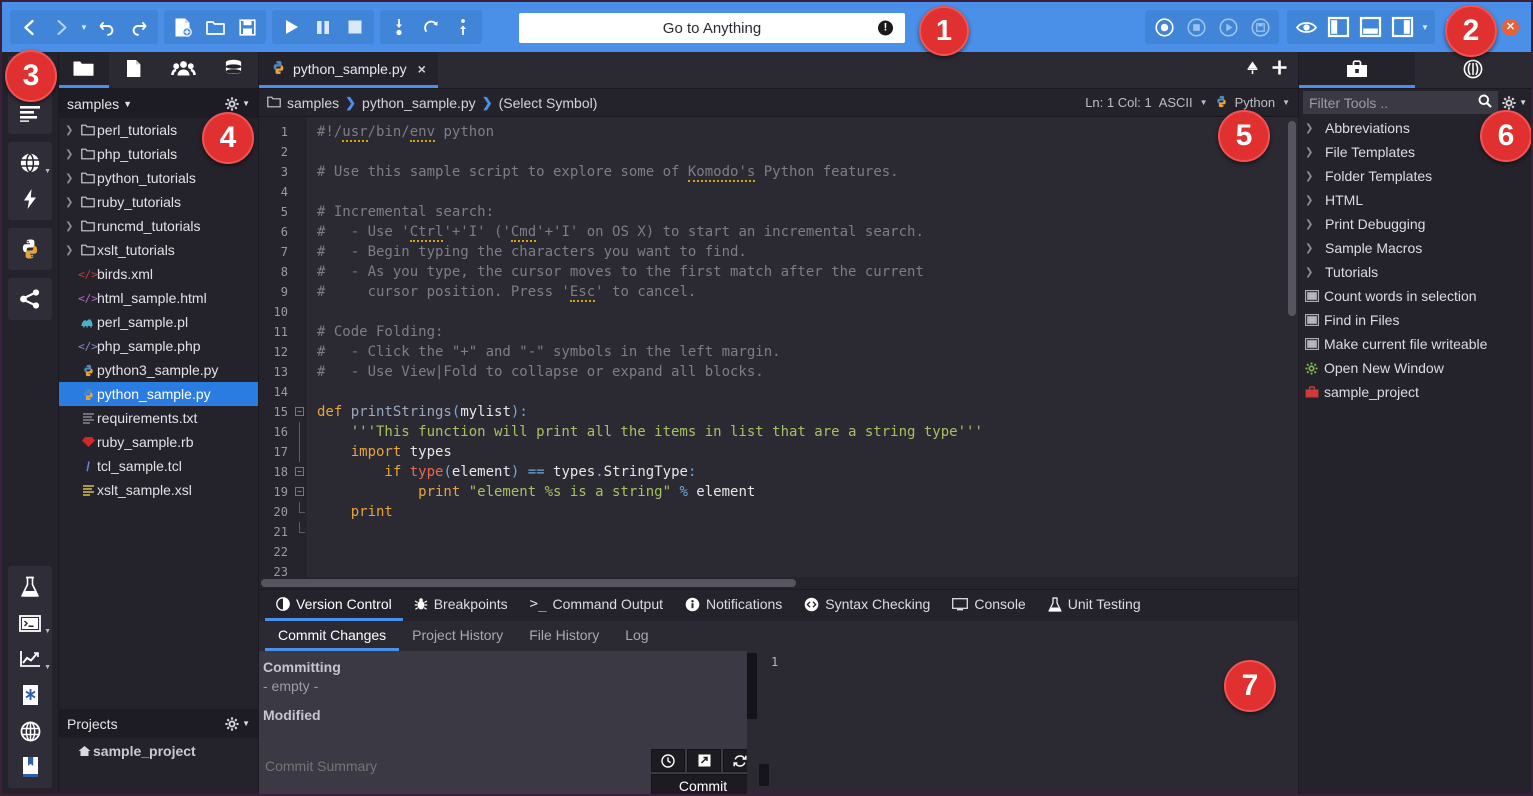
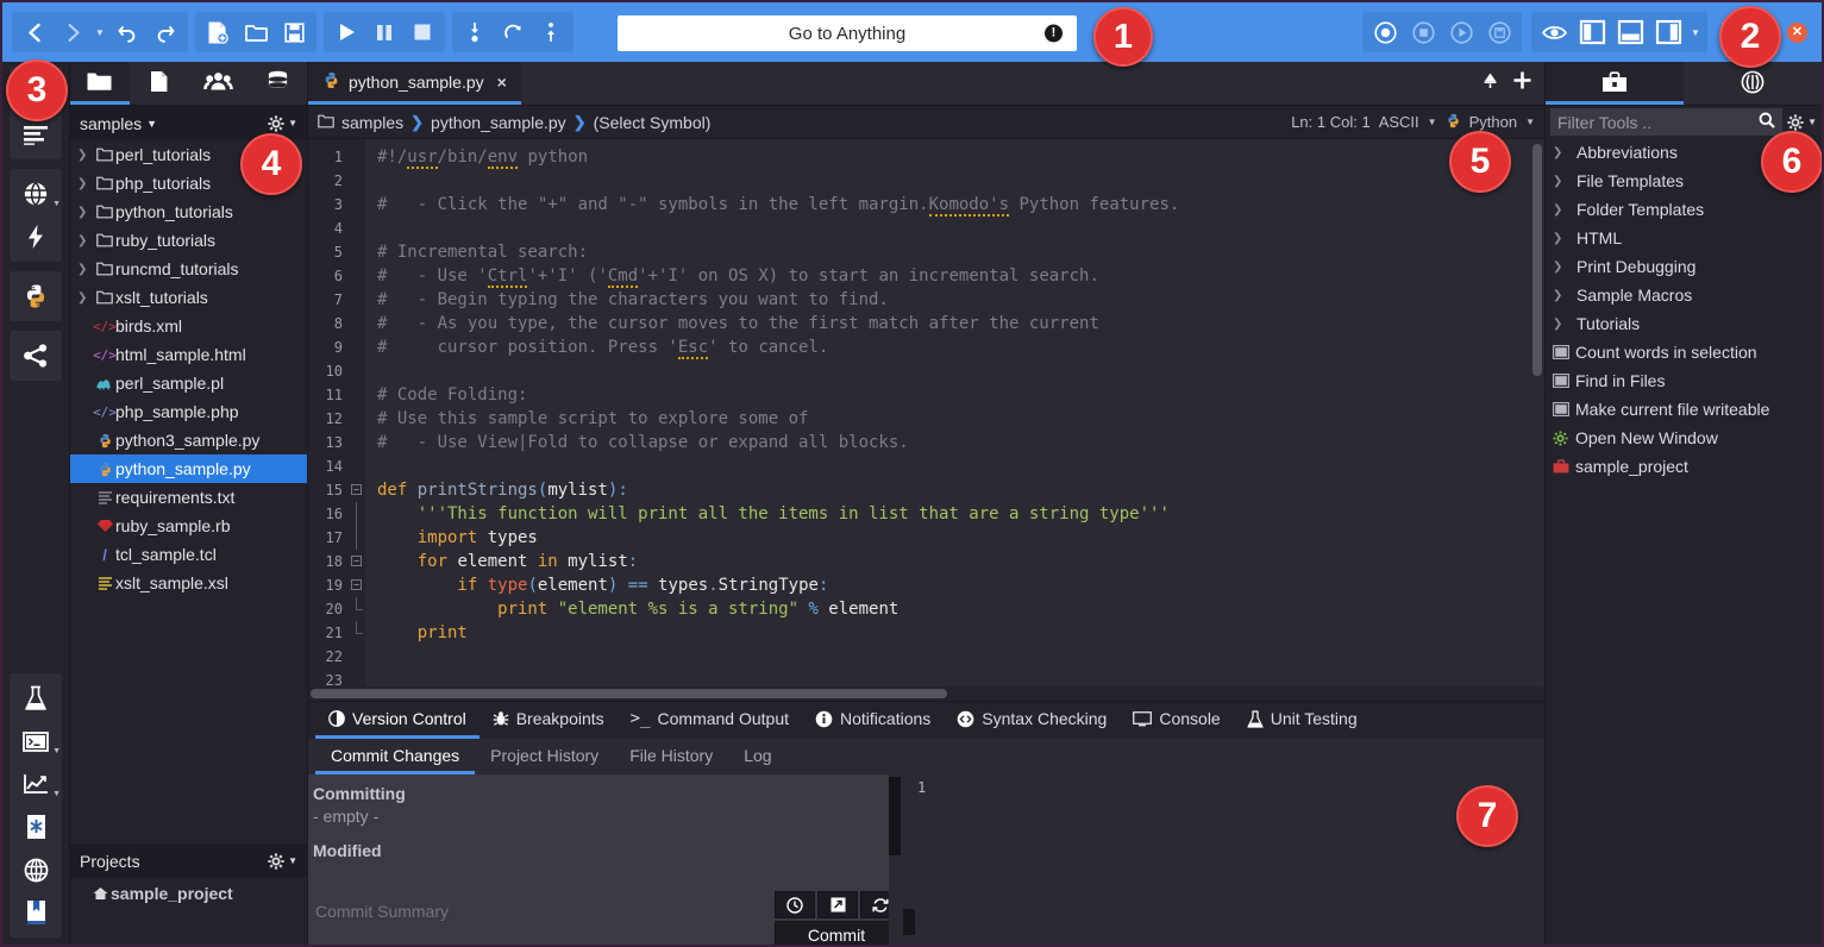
  ▼
  Go to Anything
  !
  ▼
  ✕
  samples
  ▼
  ▼
  ❯
  perl_tutorials
  ❯
  php_tutorials
  ❯
  python_tutorials
  ❯
  ruby_tutorials
  ❯
  runcmd_tutorials
  ❯
  xslt_tutorials
  </>
  birds.xml
  </>
  html_sample.html
  perl_sample.pl
  </>
  php_sample.php
  python3_sample.py
  python_sample.py
  requirements.txt
  ruby_sample.rb
  /
  tcl_sample.tcl
  xslt_sample.xsl
  Projects
  ▼
  sample_project
  python_sample.py
  ×
  samples
  ❯
  python_sample.py
  ❯
  (Select Symbol)
  Ln: 1 Col: 1
  ASCII
  ▼
  Python
  ▼
  1
  2
  3
  4
  5
  6
  7
  8
  9
  10
  11
  12
  13
  14
  15
  16
  17
  18
  19
  20
  21
  22
  23
  −
  −
  −
  #!/usr/bin/env python
- # Use this sample script to explore some of Komodo's Python features.
+ # - Click the "+" and "-" symbols in the left margin.Komodo's Python features.
  # Incremental search:
  # - Use 'Ctrl'+'I' ('Cmd'+'I' on OS X) to start an incremental search.
  # - Begin typing the characters you want to find.
  # - As you type, the cursor moves to the first match after the current
  # cursor position. Press 'Esc' to cancel.
  # Code Folding:
- # - Click the "+" and "-" symbols in the left margin.
+ # Use this sample script to explore some of
  # - Use View|Fold to collapse or expand all blocks.
  def printStrings(mylist):
  '''This function will print all the items in list that are a string type'''
  import types
+ for element in mylist:
  if type(element) == types.StringType:
  print "element %s is a string" % element
  print
  Version Control
  Breakpoints
  >_
  Command Output
  Notifications
  Syntax Checking
  Console
  Unit Testing
  Commit Changes
  Project History
  File History
  Log
  Committing
  - empty -
  Modified
  Commit Summary
  Commit
  1
  Filter Tools ..
  ▼
  ❯
  Abbreviations
  ❯
  File Templates
  ❯
  Folder Templates
  ❯
  HTML
  ❯
  Print Debugging
  ❯
  Sample Macros
  ❯
  Tutorials
  Count words in selection
  Find in Files
  Make current file writeable
  Open New Window
  sample_project
  1
  2
  3
  4
  5
  6
  7
